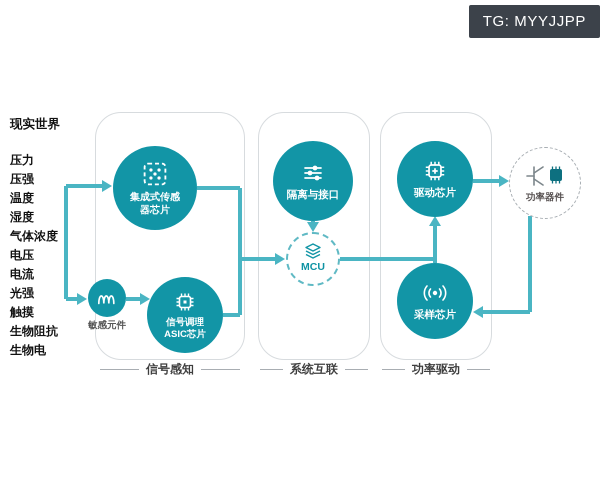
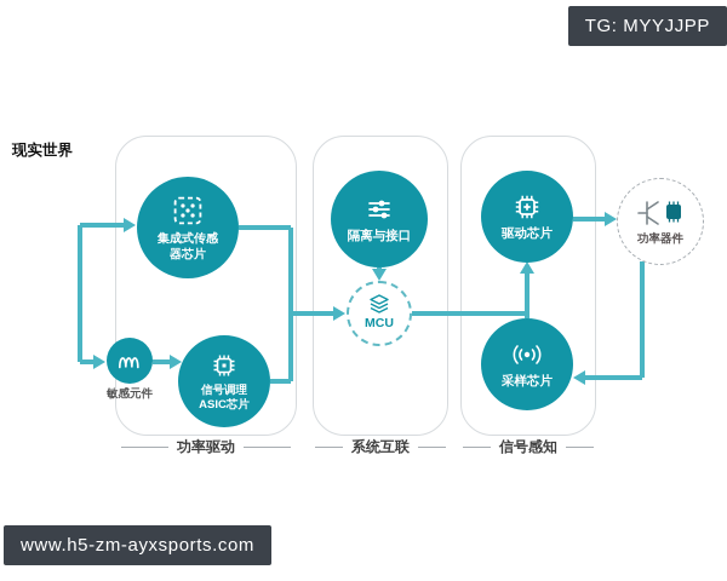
  TG: MYYJJPP
+ www.h5-zm-ayxsports.com
  现实世界
- 压力
- 压强
- 温度
- 湿度
- 气体浓度
- 电压
- 电流
- 光强
- 触摸
- 生物阻抗
- 生物电
  集成式传感
  器芯片
  敏感元件
  信号调理
  ASIC芯片
  隔离与接口
  MCU
  驱动芯片
  采样芯片
  功率器件
- 信号感知
+ 功率驱动
  系统互联
- 功率驱动
+ 信号感知
